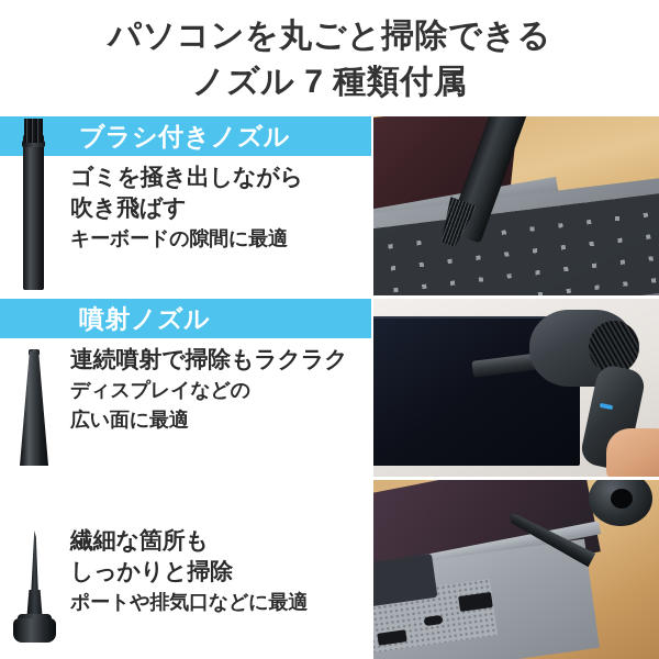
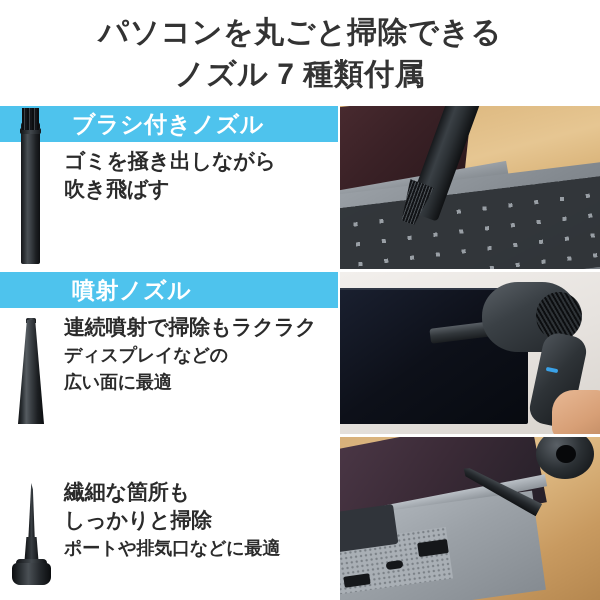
  パソコンを丸ごと掃除できる
  ノズル 7 種類付属
  ブラシ付きノズル
  ゴミを掻き出しながら
  吹き飛ばす
- キーボードの隙間に最適
  噴射ノズル
  連続噴射で掃除もラクラク
  ディスプレイなどの
  広い面に最適
  繊細な箇所も
  しっかりと掃除
  ポートや排気口などに最適
